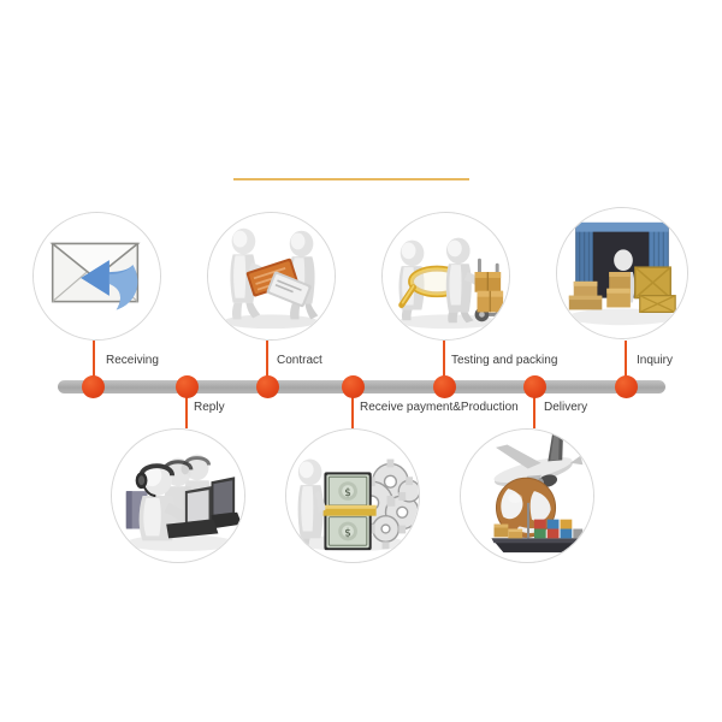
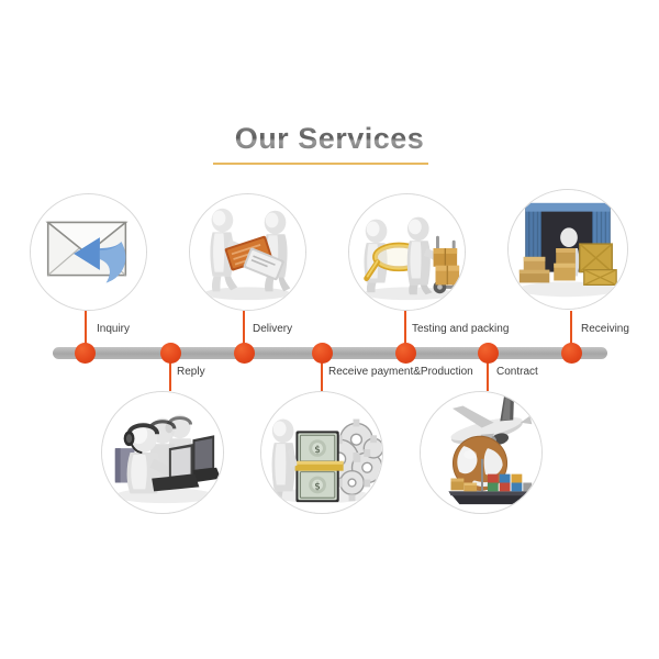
+ Our Services
- Receiving
+ Inquiry
  Reply
- Contract
+ Delivery
  Receive payment&Production
  Testing and packing
- Delivery
+ Contract
- Inquiry
+ Receiving
  $
  $
